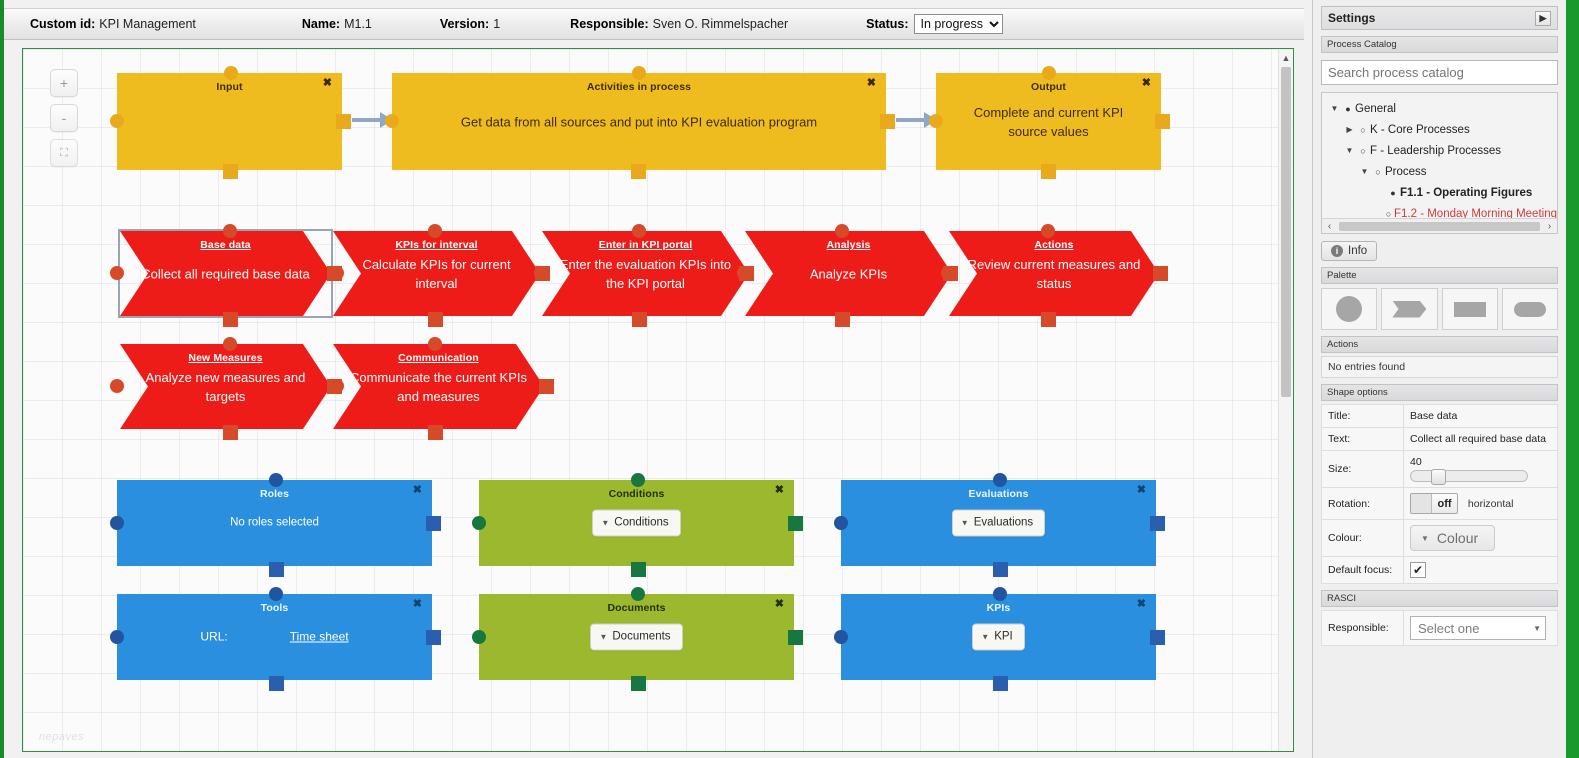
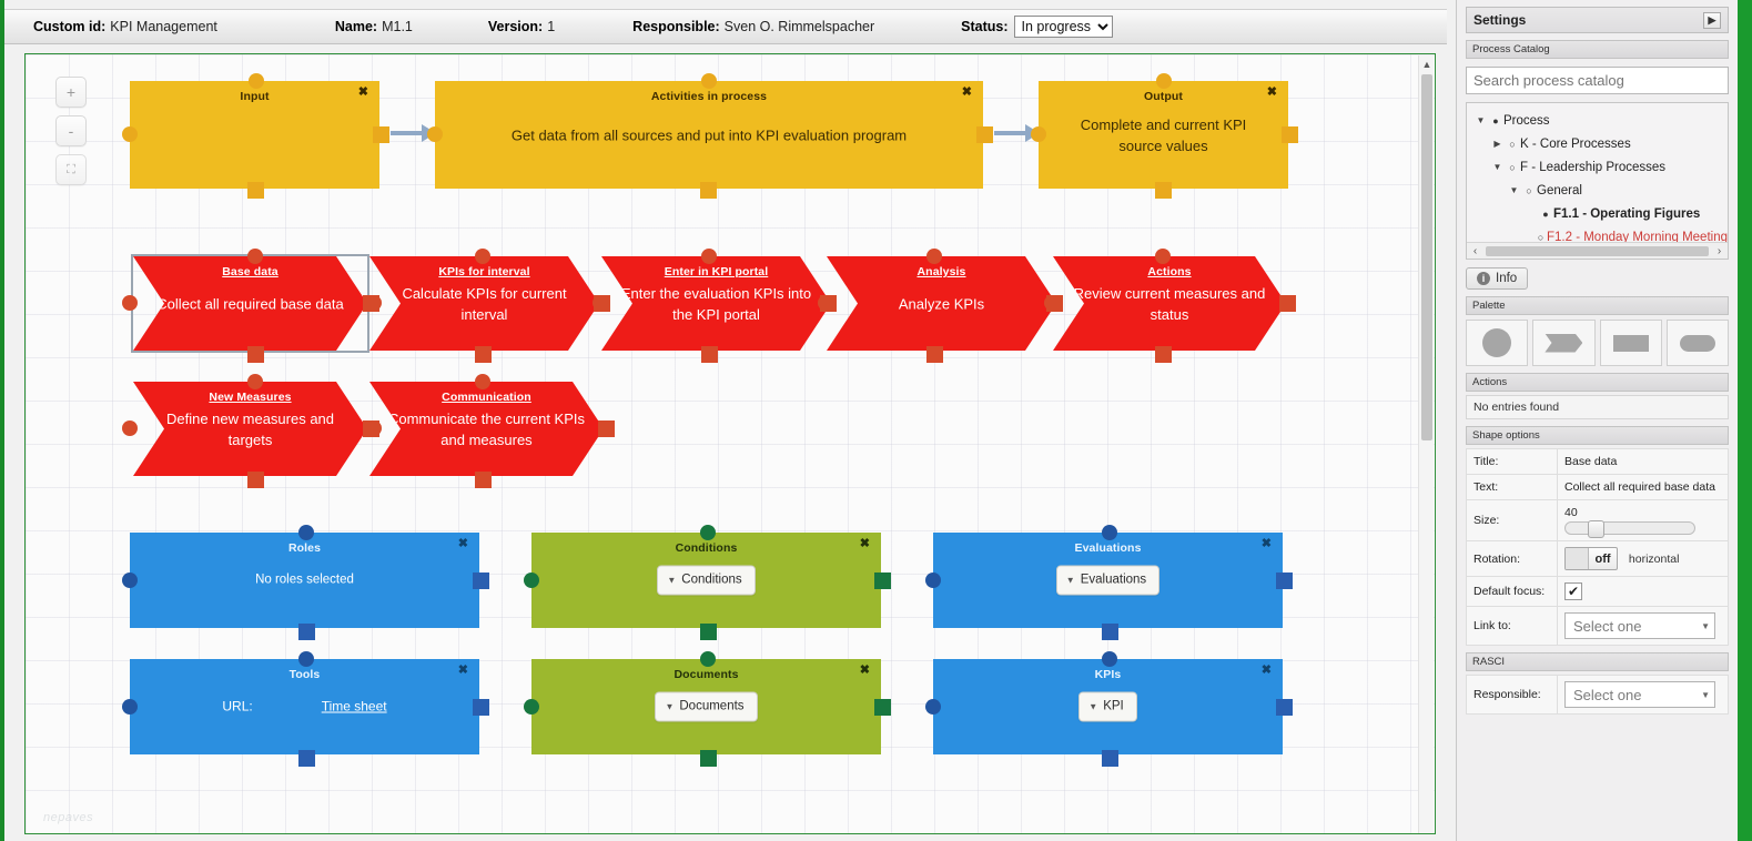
  Custom id:
  KPI Management
  Name:
  M1.1
  Version:
  1
  Responsible:
  Sven O. Rimmelspacher
  Status:
  In progress
  nepaves
  +
  -
  ⛶
  ▲
  Input
  ✖
  Activities in process
  ✖
  Get data from all sources and put into KPI evaluation program
  Output
  ✖
  Complete and current KPI source values
  Base data
  ollect all required base data
  KPIs for interval
  Calculate KPIs for current interval
  Enter in KPI portal
  Enter the evaluation KPIs into the KPI portal
  Analysis
  Analyze KPIs
  Actions
  Review current measures and status
  New Measures
- Analyze new measures and targets
+ Define new measures and targets
  Communication
  ommunicate the current KPIs and measures
  Roles
  ✖
  No roles selected
  Conditions
  ✖
  ▼
  Conditions
  Evaluations
  ✖
  ▼
  Evaluations
  Tools
  ✖
  URL:
  Time sheet
  Documents
  ✖
  ▼
  Documents
  KPIs
  ✖
  ▼
  KPI
  Settings
  ▶
  Process Catalog
  Search process catalog
  ▼
  ●
- General
+ Process
  ▶
  ○
  K - Core Processes
  ▼
  ○
  F - Leadership Processes
  ▼
  ○
- Process
+ General
  ●
  F1.1 - Operating Figures
  ○
  F1.2 - Monday Morning Meeting
  ‹
  ›
  i
  Info
  Palette
  Actions
  No entries found
  Shape options
  Title:	Base data
  Text:	Collect all required base data
  Size:	40
  Rotation:	off horizontal
- Colour:	▼ Colour
  Default focus:	✔
+ Link to:	Select one ▼
  RASCI
  Responsible:	Select one ▼
